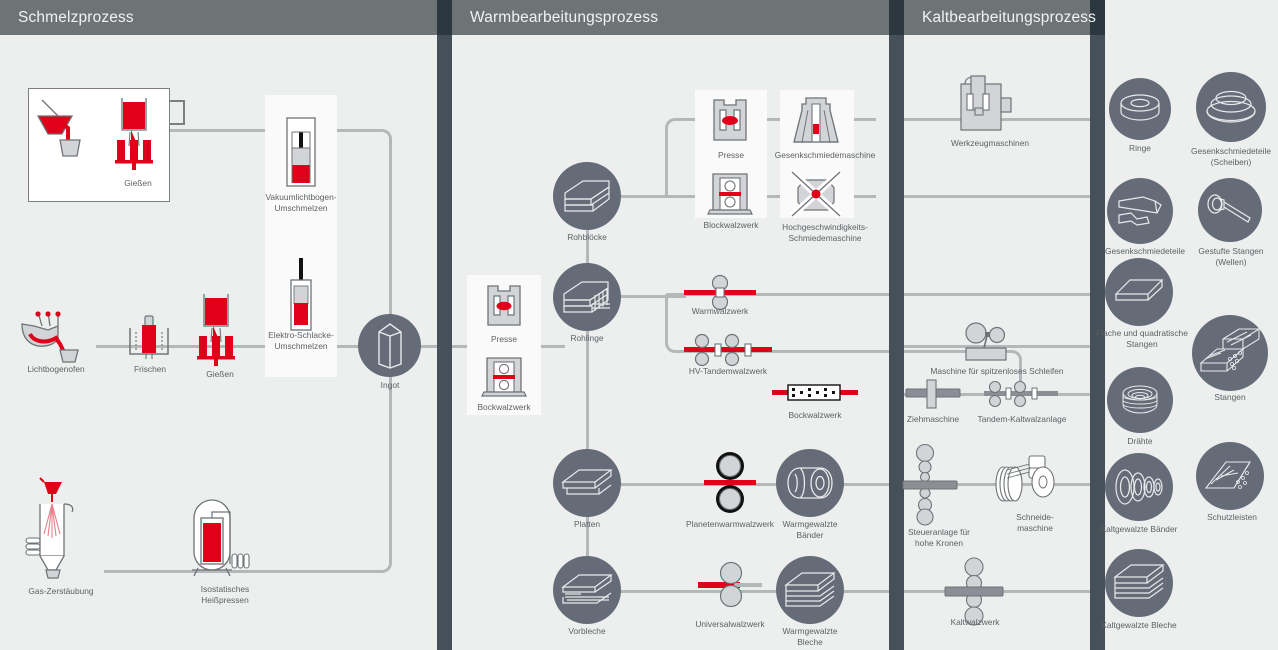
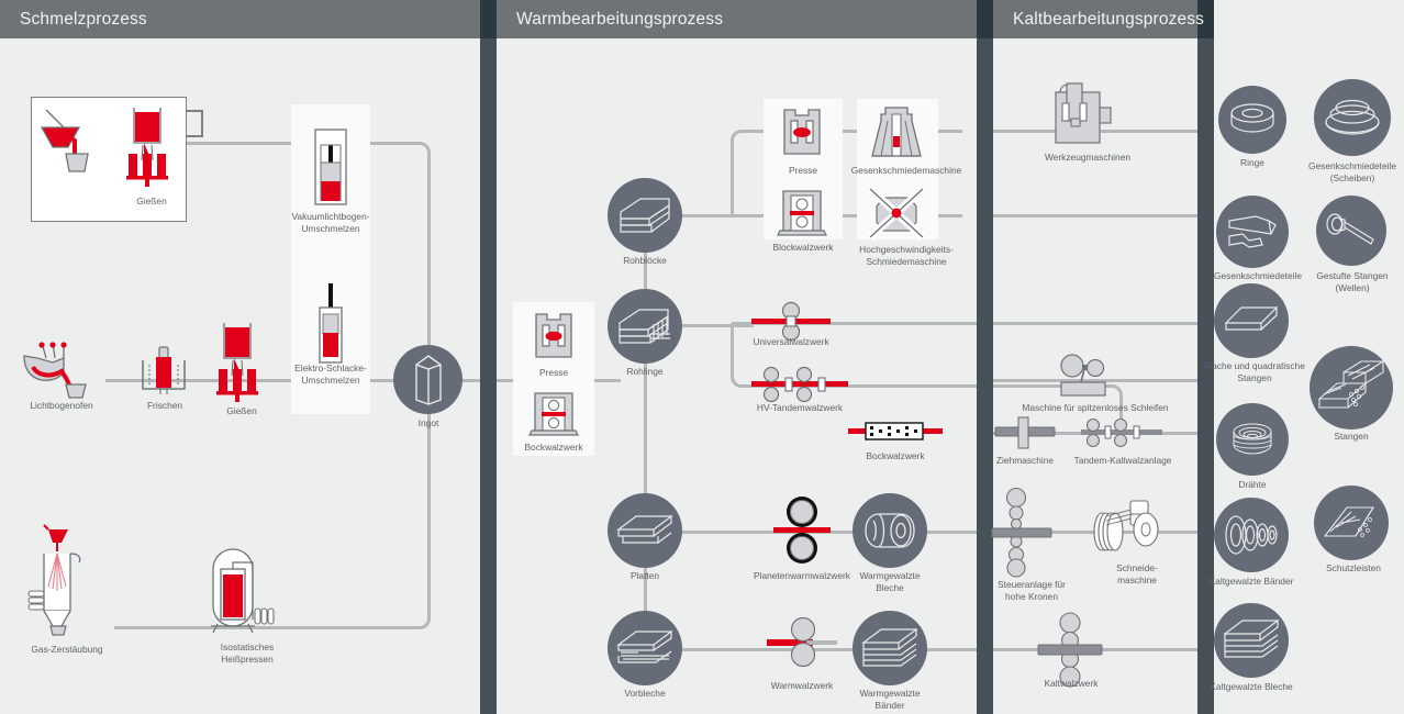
  Schmelzprozess
  Warmbearbeitungsprozess
  Kaltbearbeitungsprozess
  Gießen
  Lichtbogenofen
  Frischen
  Gießen
  Vakuumlichtbogen-
  Umschmelzen
  Elektro-Schlacke-
  Umschmelzen
  Ingot
  Gas-Zerstäubung
  Isostatisches
  Heißpressen
  Rohblöcke
  Rohlinge
  Platten
  Vorbleche
  Presse
  Blockwalzwerk
  Gesenkschmiedemaschine
  Hochgeschwindigkeits-
  Schmiedemaschine
  Presse
  Bockwalzwerk
- Warmwalzwerk
+ Universalwalzwerk
  HV-Tandemwalzwerk
  Bockwalzwerk
  Planetenwarmwalzwerk
  Warmgewalzte
- Bänder
+ Bleche
- Universalwalzwerk
+ Warmwalzwerk
  Warmgewalzte
- Bleche
+ Bänder
  Werkzeugmaschinen
  Maschine für spitzenloses Schleifen
  Ziehmaschine
  Tandem-Kaltwalzanlage
  Steueranlage für
  hohe Kronen
  Schneide-
  maschine
  Kaltwalzwerk
  Ringe
  Gesenkschmiedeteile
  (Scheiben)
  Gesenkschmiedeteile
  Gestufte Stangen
  (Wellen)
  Flache und quadratische
  Stangen
  Stangen
  Drähte
  Schutzleisten
  Kaltgewalzte Bänder
  Kaltgewalzte Bleche
